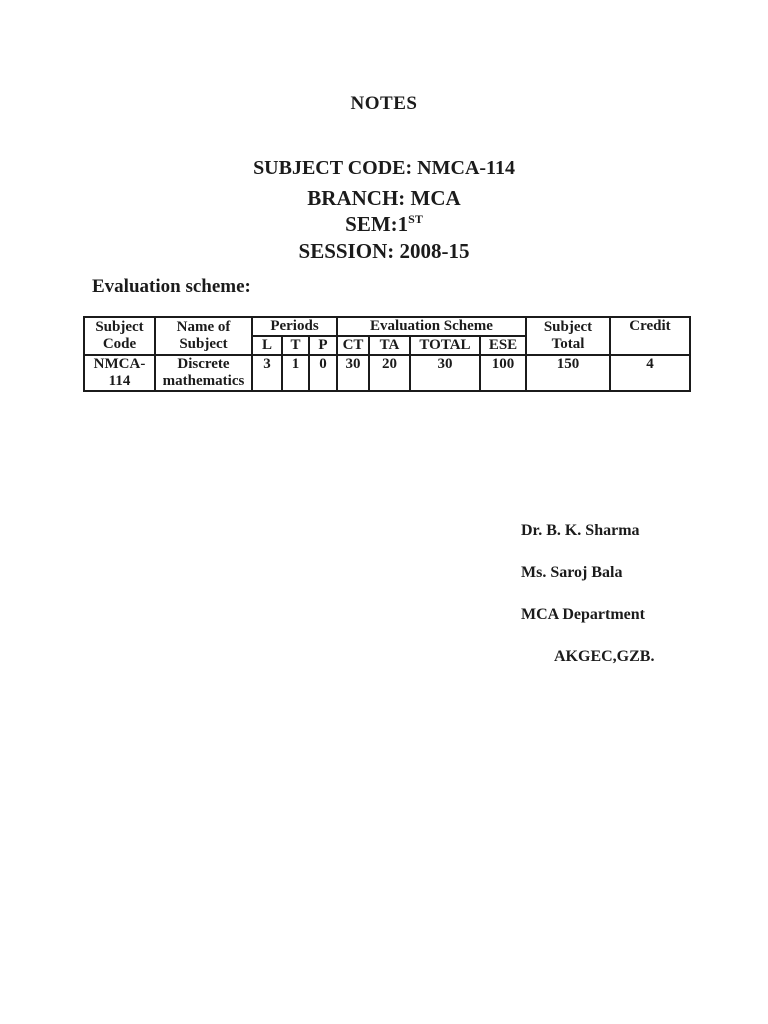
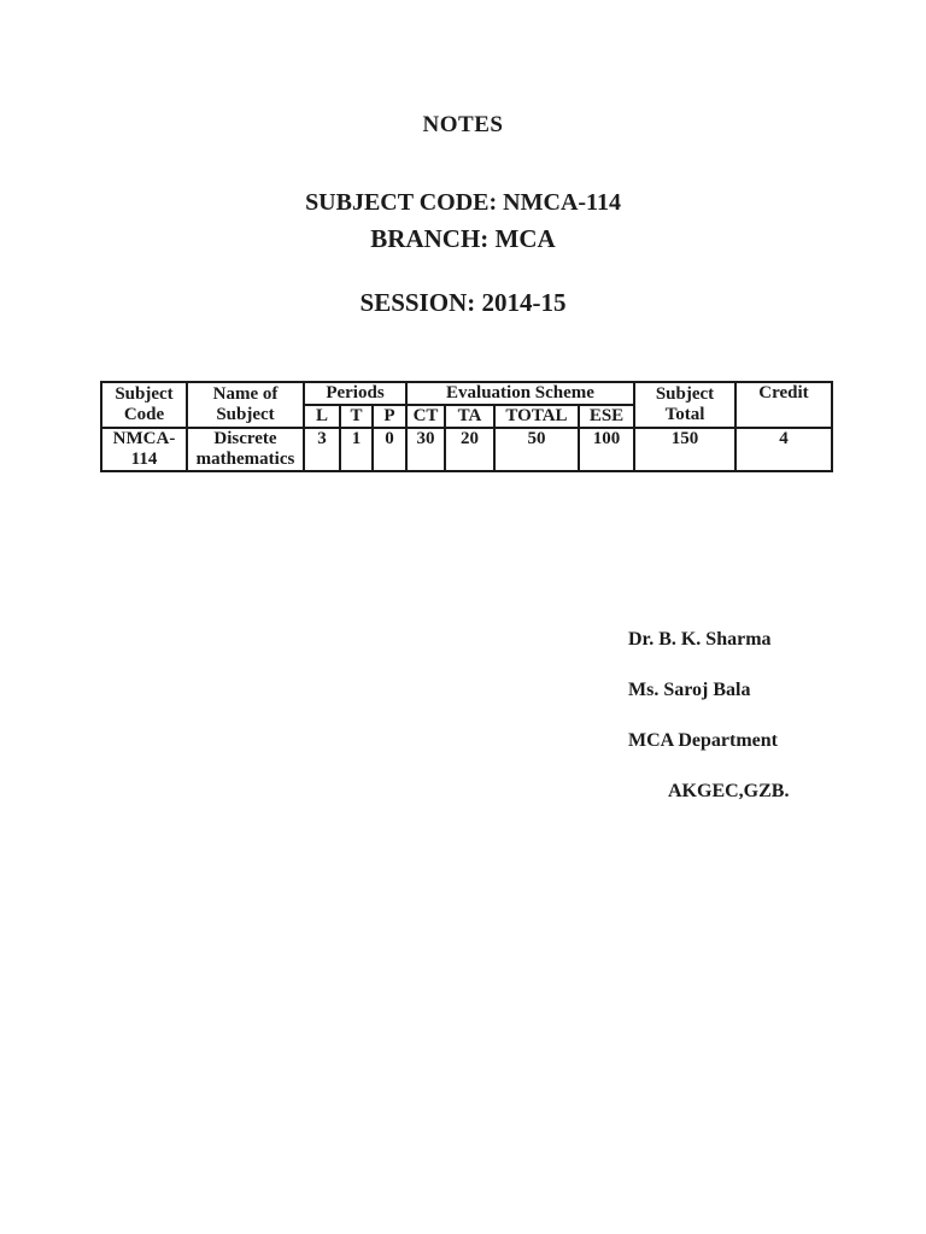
  NOTES
  SUBJECT CODE: NMCA-114
  BRANCH: MCA
- SEM:1ST
- SESSION: 2008-15
+ SESSION: 2014-15
- Evaluation scheme:
  Subject Code	Name of Subject	Periods	Evaluation Scheme	Subject Total	Credit
  L	T	P	CT	TA	TOTAL	ESE
- NMCA-114	Discrete mathematics	3	1	0	30	20	30	100	150	4
+ NMCA-114	Discrete mathematics	3	1	0	30	20	50	100	150	4
  Dr. B. K. Sharma
  Ms. Saroj Bala
  MCA Department
  AKGEC,GZB.
